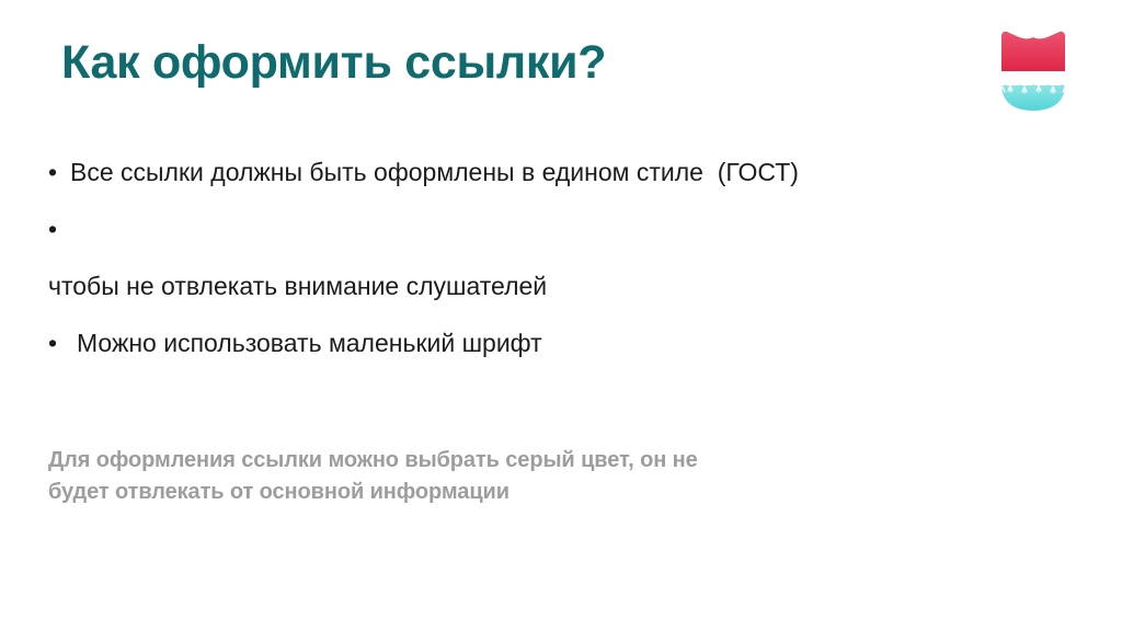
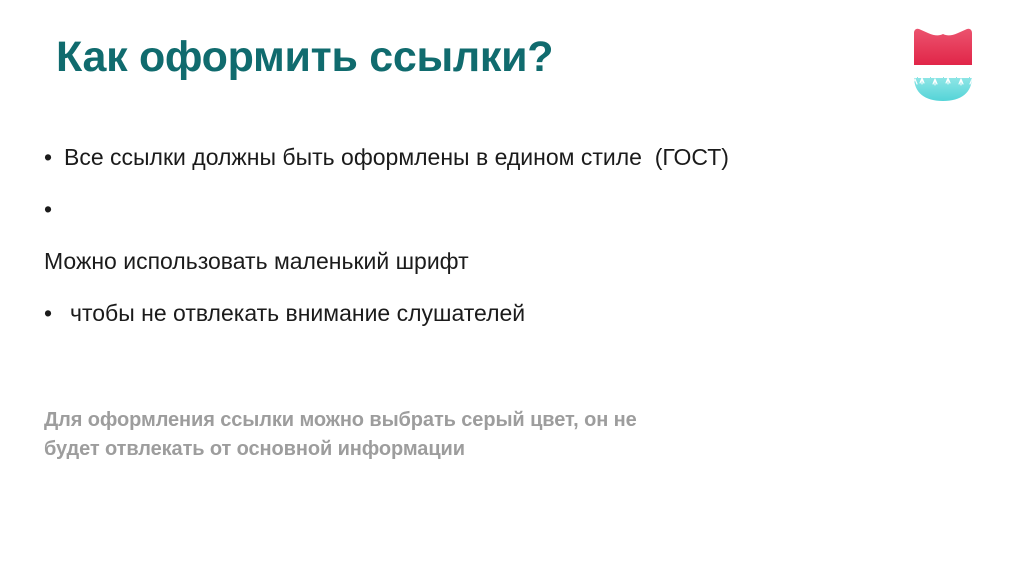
  Как оформить ссылки?
  •
  Все ссылки должны быть оформлены в едином стиле (ГОСТ)
  •
- чтобы не отвлекать внимание слушателей
+ Можно использовать маленький шрифт
  •
- Можно использовать маленький шрифт
+ чтобы не отвлекать внимание слушателей
  Для оформления ссылки можно выбрать серый цвет, он не
  будет отвлекать от основной информации
